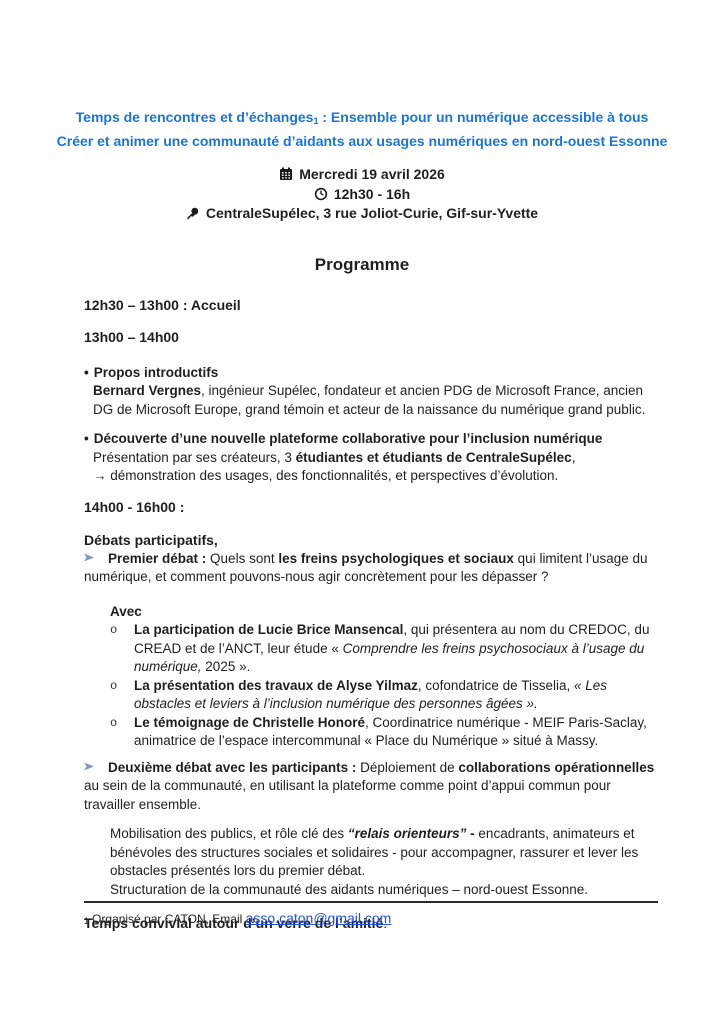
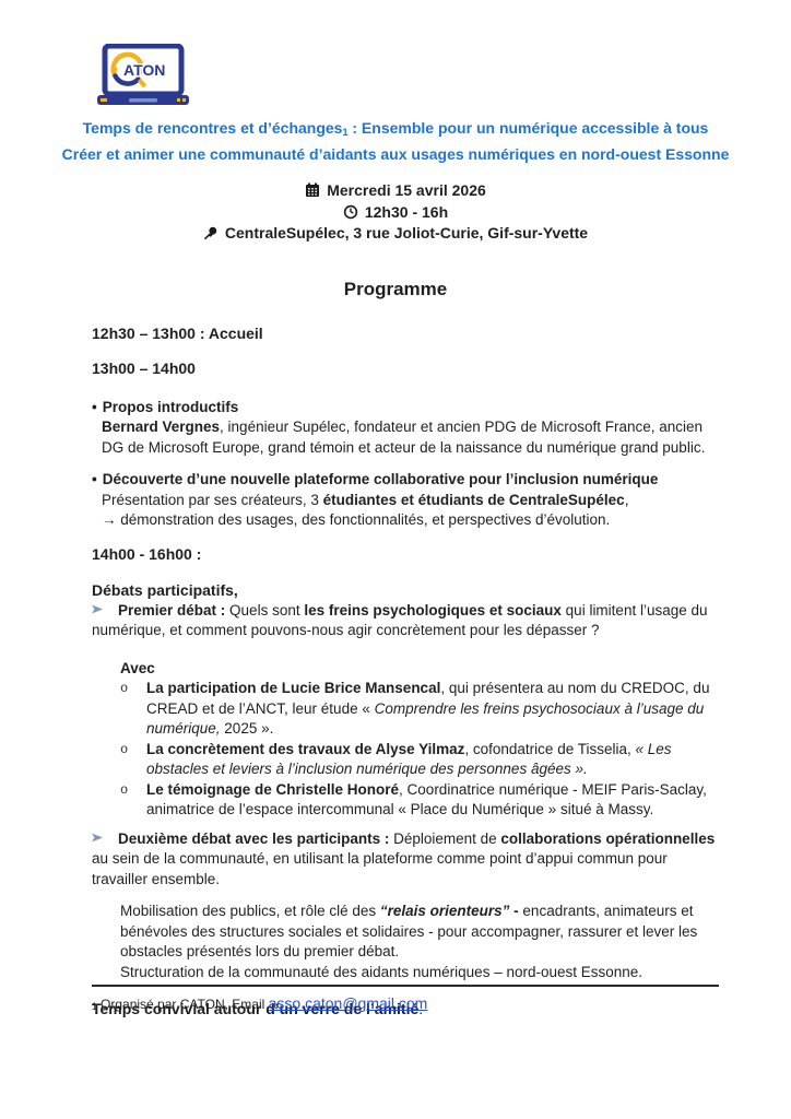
+ ATON
  Temps de rencontres et d’échanges1 : Ensemble pour un numérique accessible à tous
  Créer et animer une communauté d’aidants aux usages numériques en nord-ouest Essonne
- Mercredi 19 avril 2026
+ Mercredi 15 avril 2026
  12h30 - 16h
  CentraleSupélec, 3 rue Joliot-Curie, Gif-sur-Yvette
  Programme
  12h30 – 13h00 : Accueil
  13h00 – 14h00
  • Propos introductifs
  Bernard Vergnes, ingénieur Supélec, fondateur et ancien PDG de Microsoft France, ancien DG de Microsoft Europe, grand témoin et acteur de la naissance du numérique grand public.
  • Découverte d’une nouvelle plateforme collaborative pour l’inclusion numérique
  Présentation par ses créateurs, 3 étudiantes et étudiants de CentraleSupélec,
  → démonstration des usages, des fonctionnalités, et perspectives d’évolution.
  14h00 - 16h00 :
  Débats participatifs,
  Premier débat : Quels sont les freins psychologiques et sociaux qui limitent l’usage du numérique, et comment pouvons-nous agir concrètement pour les dépasser ?
  Avec
  o
  La participation de Lucie Brice Mansencal, qui présentera au nom du CREDOC, du CREAD et de l’ANCT, leur étude « Comprendre les freins psychosociaux à l’usage du numérique, 2025 ».
  o
- La présentation des travaux de Alyse Yilmaz, cofondatrice de Tisselia, « Les obstacles et leviers à l’inclusion numérique des personnes âgées ».
+ La concrètement des travaux de Alyse Yilmaz, cofondatrice de Tisselia, « Les obstacles et leviers à l’inclusion numérique des personnes âgées ».
  o
  Le témoignage de Christelle Honoré, Coordinatrice numérique - MEIF Paris-Saclay, animatrice de l’espace intercommunal « Place du Numérique » situé à Massy.
  Deuxième débat avec les participants : Déploiement de collaborations opérationnelles au sein de la communauté, en utilisant la plateforme comme point d’appui commun pour travailler ensemble.
  Mobilisation des publics, et rôle clé des “relais orienteurs” - encadrants, animateurs et bénévoles des structures sociales et solidaires - pour accompagner, rassurer et lever les obstacles présentés lors du premier débat.
  Structuration de la communauté des aidants numériques – nord-ouest Essonne.
  Temps convivial autour d’un verre de l’amitié.
  1 Organisé par CATON, Email asso.caton@gmail.com
